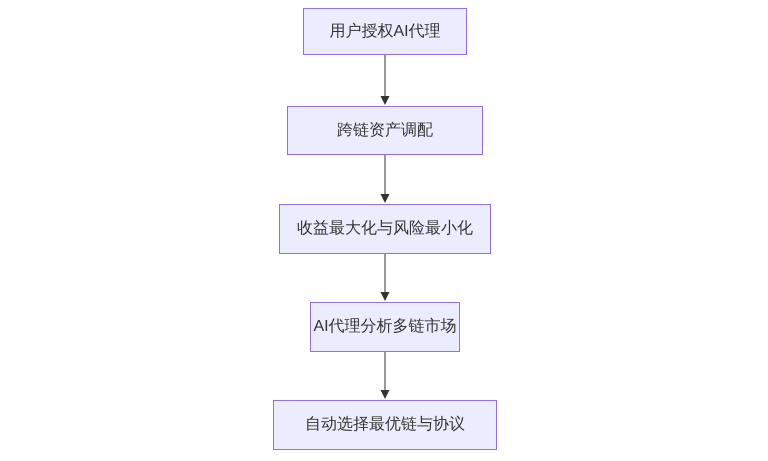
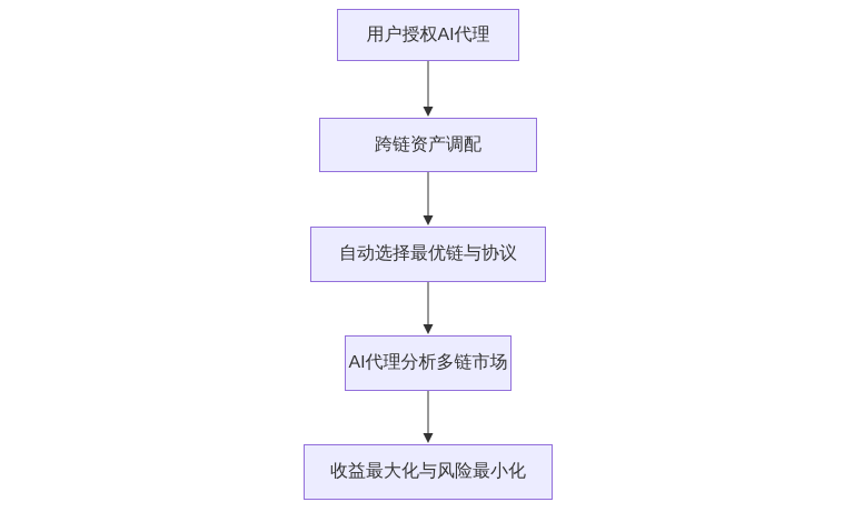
  用户授权AI代理
  跨链资产调配
- 收益最大化与风险最小化
+ 自动选择最优链与协议
  AI代理分析多链市场
- 自动选择最优链与协议
+ 收益最大化与风险最小化
